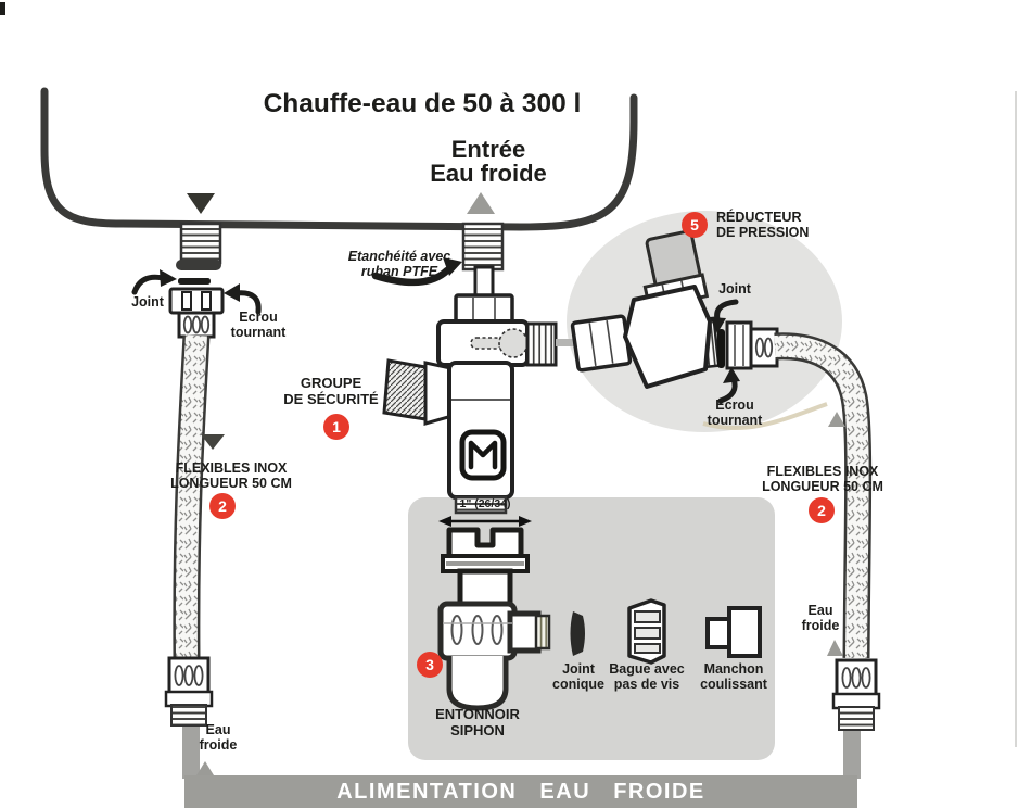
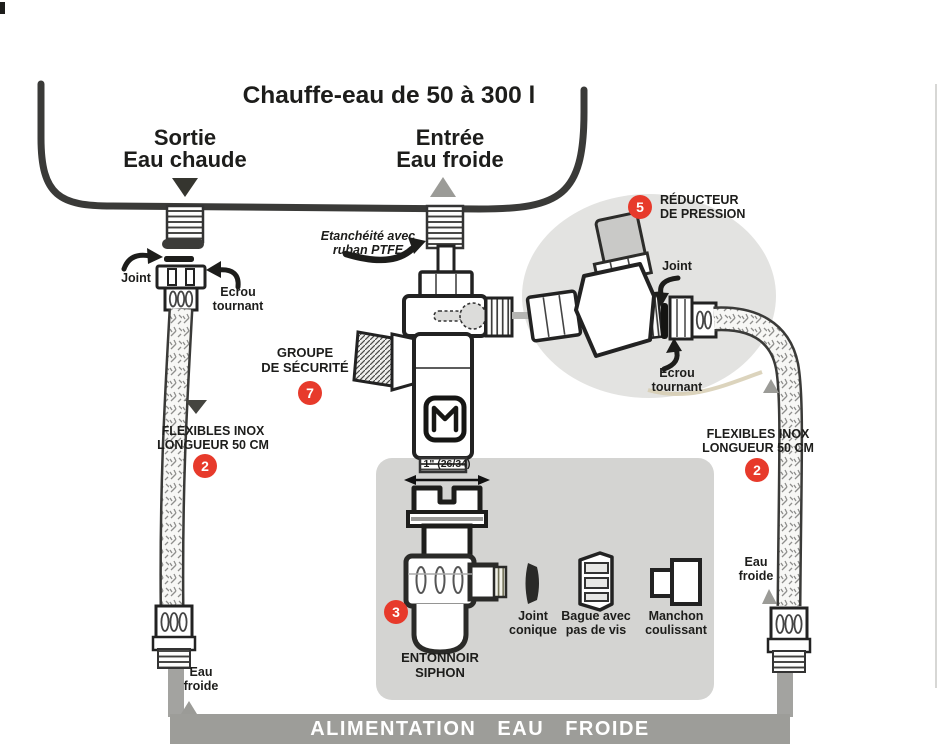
  Chauffe-eau de 50 à 300 l
+ Sortie
+ Eau chaude
  Entrée
  Eau froide
  Joint
  Ecrou
  tournant
  Etanchéité avec
  ruban PTFE
  GROUPE
  DE SÉCURITÉ
- 1
+ 7
  5
  RÉDUCTEUR
  DE PRESSION
  Joint
  Ecrou
  tournant
  FLEXIBLES INOX
  LONGUEUR 50 CM
  2
  FLEXIBLES INOX
  LONGUEUR 50 CM
  2
  1" (26/34)
  3
  ENTONNOIR
  SIPHON
  Joint
  conique
  Bague avec
  pas de vis
  Manchon
  coulissant
  Eau
  froide
  Eau
  froide
  ALIMENTATION EAU FROIDE
